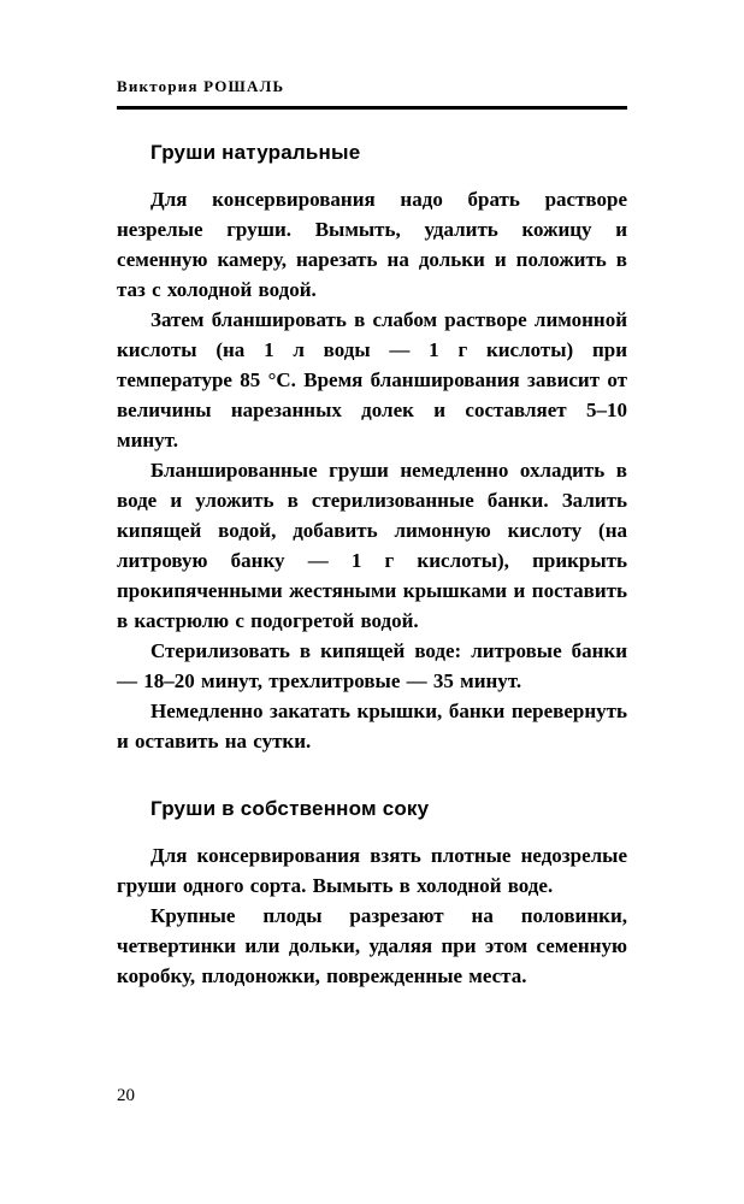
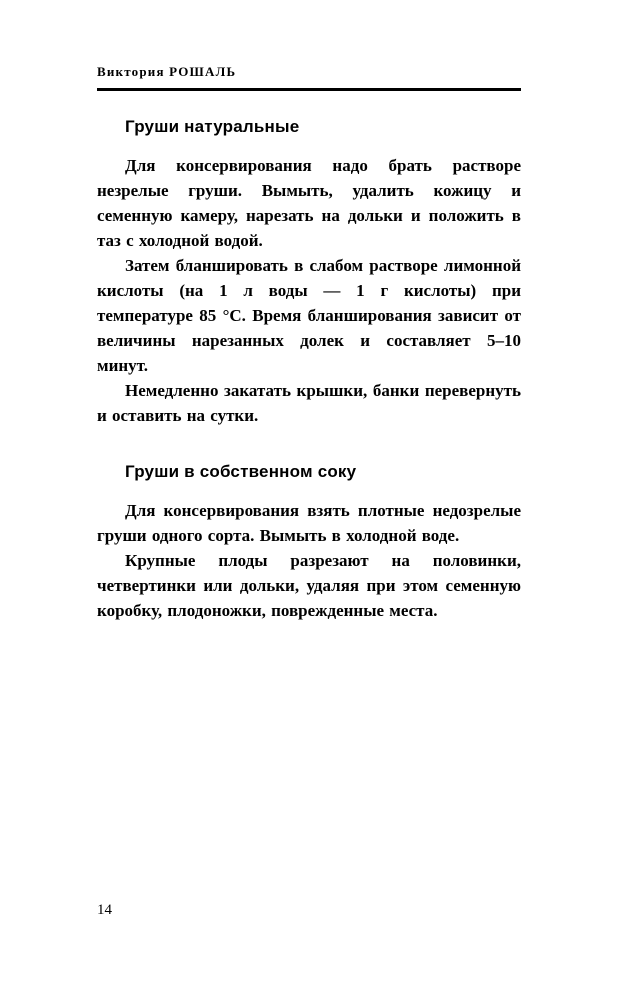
  Виктория РОШАЛЬ
  Груши натуральные
  Для консервирования надо брать растворе незрелые груши. Вымыть, удалить кожицу и семенную камеру, нарезать на дольки и положить в таз с холодной водой.
  Затем бланшировать в слабом растворе лимонной кислоты (на 1 л воды — 1 г кислоты) при температуре 85 °С. Время бланширования зависит от величины нарезанных долек и составляет 5–10 минут.
- Бланшированные груши немедленно охладить в воде и уложить в стерилизованные банки. Залить кипящей водой, добавить лимонную кислоту (на литровую банку — 1 г кислоты), прикрыть прокипяченными жестяными крышками и поставить в кастрюлю с подогретой водой.
- Стерилизовать в кипящей воде: литровые банки — 18–20 минут, трехлитровые — 35 минут.
  Немедленно закатать крышки, банки перевернуть и оставить на сутки.
  Груши в собственном соку
  Для консервирования взять плотные недозрелые груши одного сорта. Вымыть в холодной воде.
  Крупные плоды разрезают на половинки, четвертинки или дольки, удаляя при этом семенную коробку, плодоножки, поврежденные места.
- 20
+ 14
